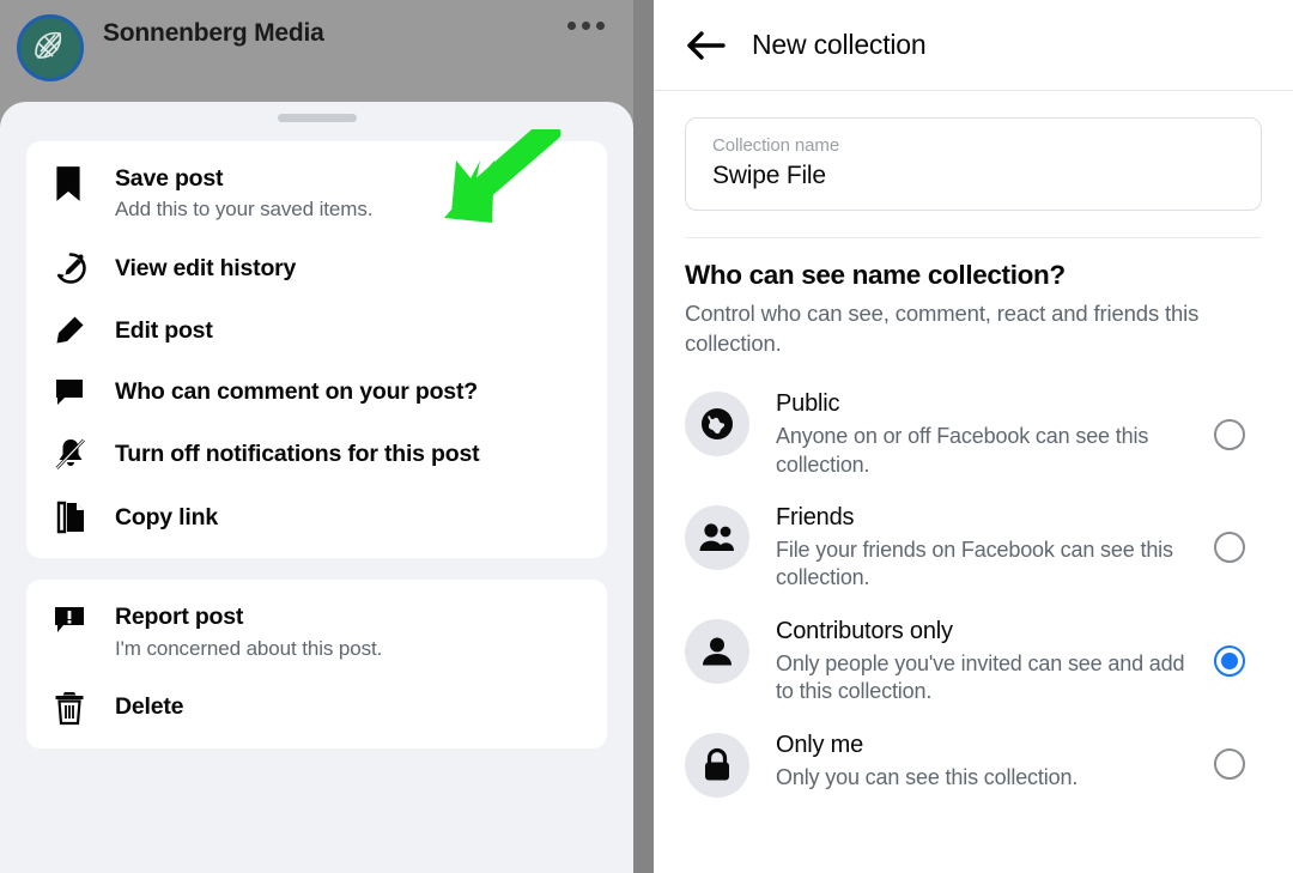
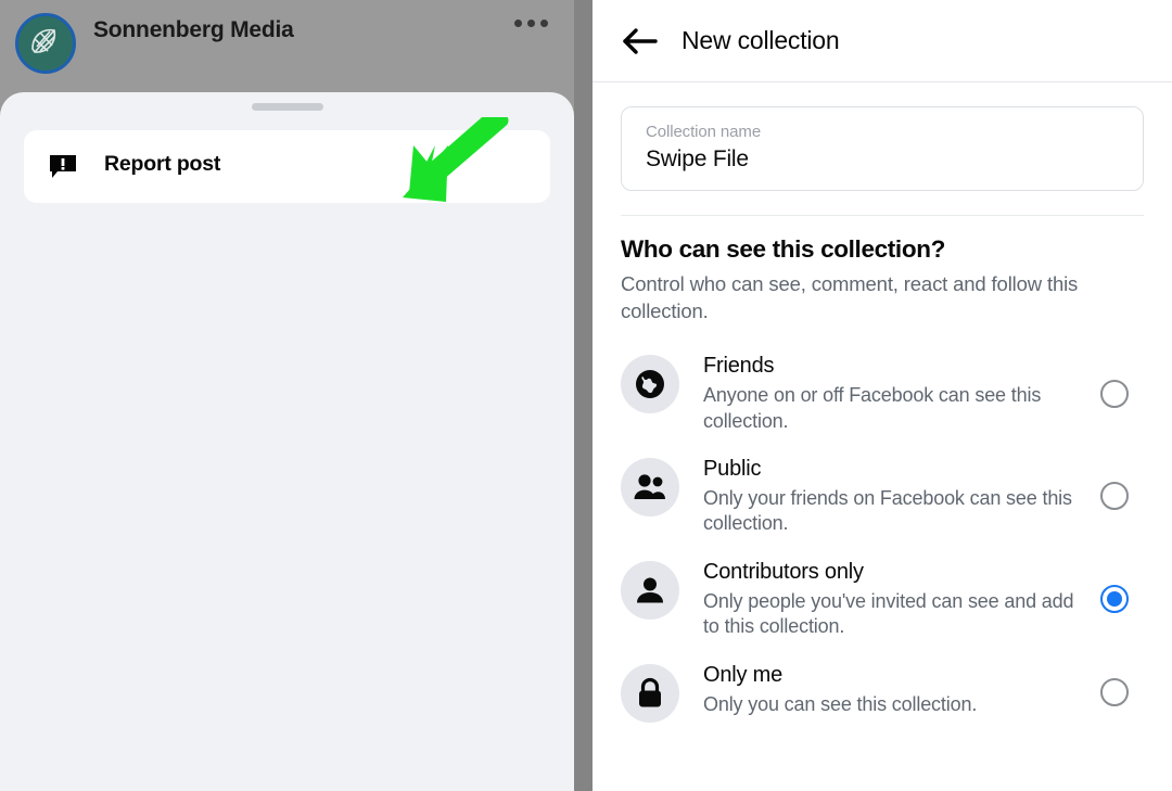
  Sonnenberg Media
- Save post
- Add this to your saved items.
- View edit history
- Edit post
- Who can comment on your post?
- Turn off notifications for this post
- Copy link
  Report post
- I'm concerned about this post.
- Delete
  New collection
  Collection name
  Swipe File
- Who can see name collection?
+ Who can see this collection?
- Control who can see, comment, react and friends this collection.
+ Control who can see, comment, react and follow this collection.
- Public
+ Friends
  Anyone on or off Facebook can see this collection.
- Friends
+ Public
- File your friends on Facebook can see this collection.
+ Only your friends on Facebook can see this collection.
  Contributors only
  Only people you've invited can see and add to this collection.
  Only me
  Only you can see this collection.
